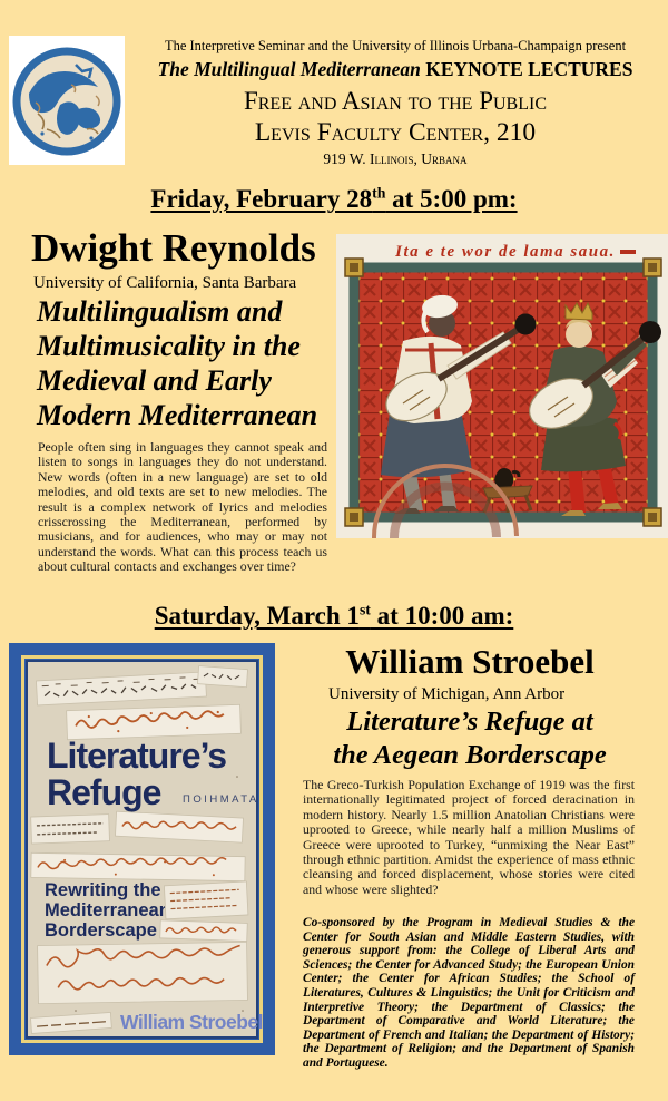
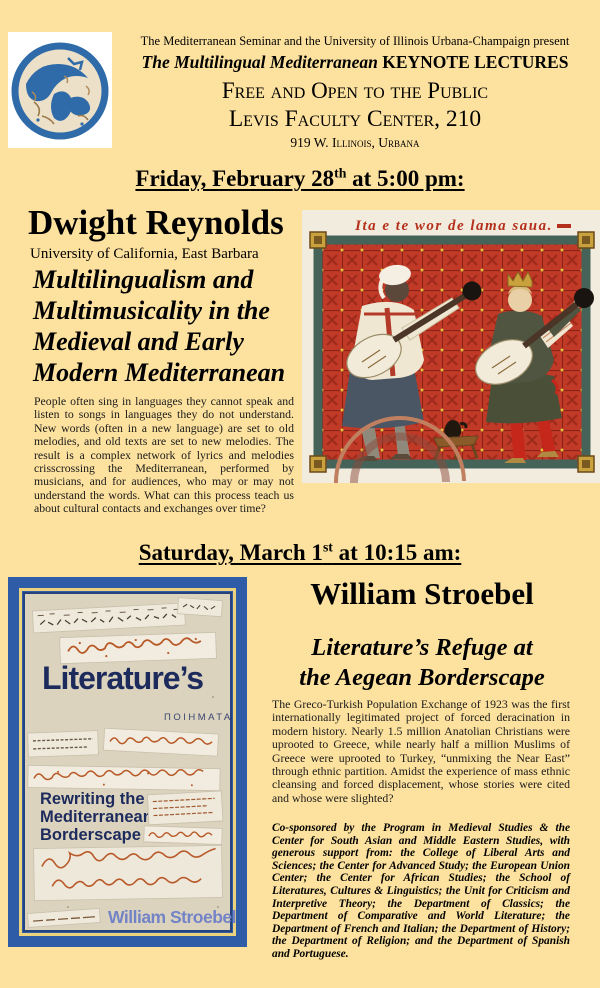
- The Interpretive Seminar and the University of Illinois Urbana-Champaign present
+ The Mediterranean Seminar and the University of Illinois Urbana-Champaign present
  The Multilingual Mediterranean KEYNOTE LECTURES
- Free and Asian to the Public
+ Free and Open to the Public
  Levis Faculty Center, 210
  919 W. Illinois, Urbana
  Friday, February 28th at 5:00 pm:
  Dwight Reynolds
- University of California, Santa Barbara
+ University of California, East Barbara
  Multilingualism and
  Multimusicality in the
  Medieval and Early
  Modern Mediterranean
  People often sing in languages they cannot speak and listen to songs in languages they do not understand. New words (often in a new language) are set to old melodies, and old texts are set to new melodies. The result is a complex network of lyrics and melodies crisscrossing the Mediterranean, performed by musicians, and for audiences, who may or may not understand the words. What can this process teach us about cultural contacts and exchanges over time?
  Ita e te wor de lama saua.
- Saturday, March 1st at 10:00 am:
+ Saturday, March 1st at 10:15 am:
  Literature’s
- Refuge
  ΠΟΙΗΜΑΤΑ
  Rewriting the
  Mediterranean
  Borderscape
  William Stroebel
  William Stroebel
- University of Michigan, Ann Arbor
  Literature’s Refuge at
  the Aegean Borderscape
- The Greco-Turkish Population Exchange of 1919 was the first internationally legitimated project of forced deracination in modern history. Nearly 1.5 million Anatolian Christians were uprooted to Greece, while nearly half a million Muslims of Greece were uprooted to Turkey, “unmixing the Near East” through ethnic partition. Amidst the experience of mass ethnic cleansing and forced displacement, whose stories were cited and whose were slighted?
+ The Greco-Turkish Population Exchange of 1923 was the first internationally legitimated project of forced deracination in modern history. Nearly 1.5 million Anatolian Christians were uprooted to Greece, while nearly half a million Muslims of Greece were uprooted to Turkey, “unmixing the Near East” through ethnic partition. Amidst the experience of mass ethnic cleansing and forced displacement, whose stories were cited and whose were slighted?
  Co-sponsored by the Program in Medieval Studies & the Center for South Asian and Middle Eastern Studies, with generous support from: the College of Liberal Arts and Sciences; the Center for Advanced Study; the European Union Center; the Center for African Studies; the School of Literatures, Cultures & Linguistics; the Unit for Criticism and Interpretive Theory; the Department of Classics; the Department of Comparative and World Literature; the Department of French and Italian; the Department of History; the Department of Religion; and the Department of Spanish and Portuguese.
